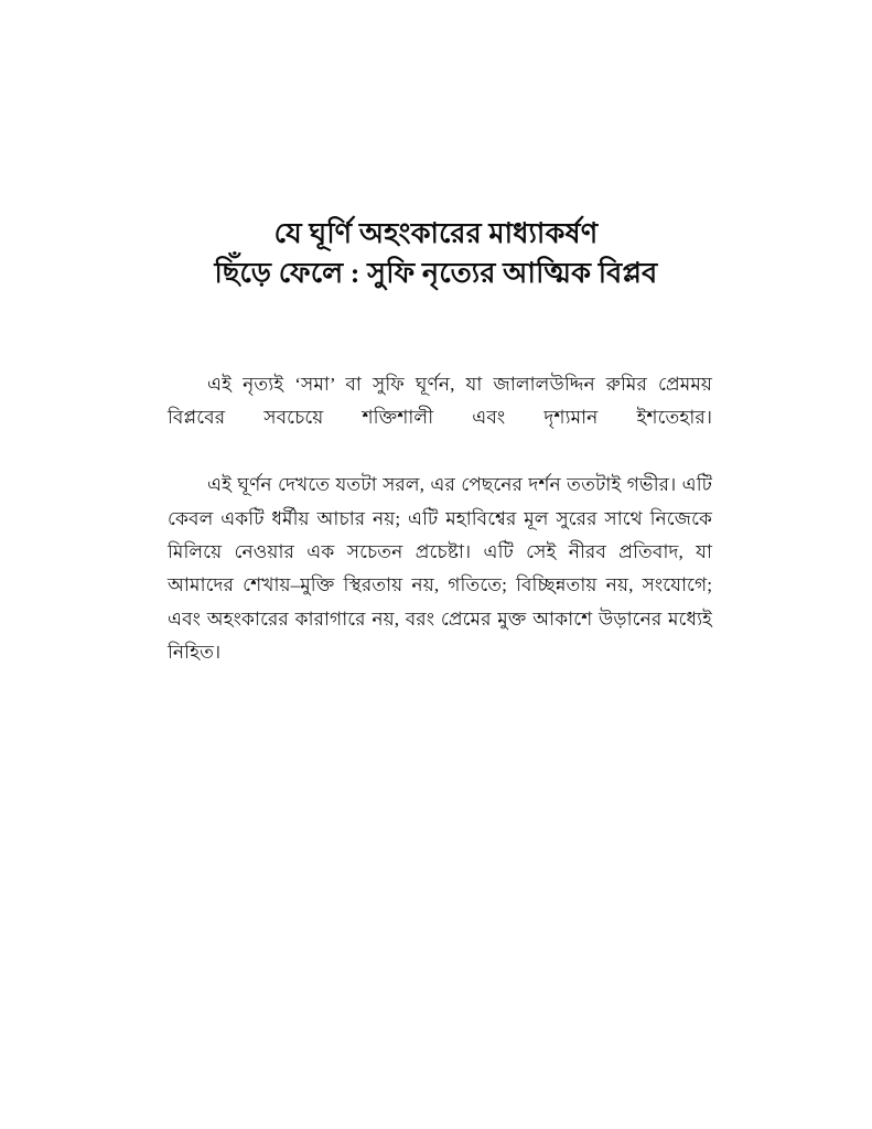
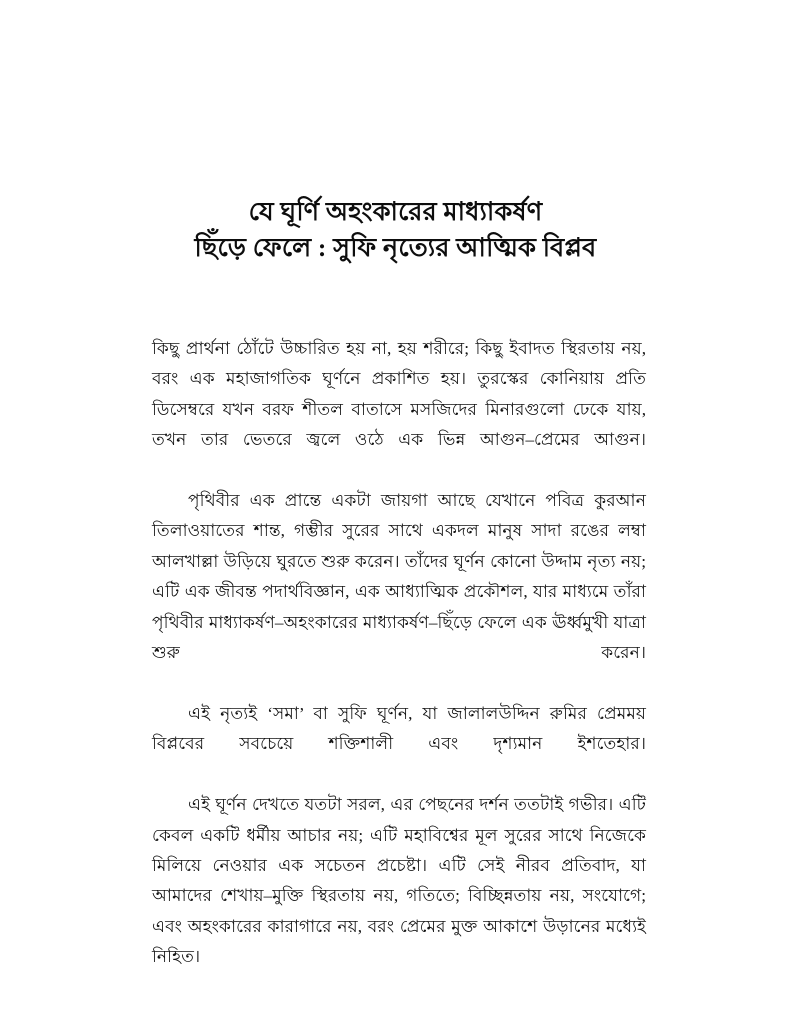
  যে ঘূর্ণি অহংকারের মাধ্যাকর্ষণ
  ছিঁড়ে ফেলে : সুফি নৃত্যের আত্মিক বিপ্লব
+ কিছু প্রার্থনা ঠোঁটে উচ্চারিত হয় না, হয় শরীরে; কিছু ইবাদত স্থিরতায় নয়, বরং এক মহাজাগতিক ঘূর্ণনে প্রকাশিত হয়। তুরস্কের কোনিয়ায় প্রতি ডিসেম্বরে যখন বরফ শীতল বাতাসে মসজিদের মিনারগুলো ঢেকে যায়, তখন তার ভেতরে জ্বলে ওঠে এক ভিন্ন আগুন–প্রেমের আগুন।
+ পৃথিবীর এক প্রান্তে একটা জায়গা আছে যেখানে পবিত্র কুরআন তিলাওয়াতের শান্ত, গম্ভীর সুরের সাথে একদল মানুষ সাদা রঙের লম্বা আলখাল্লা উড়িয়ে ঘুরতে শুরু করেন। তাঁদের ঘূর্ণন কোনো উদ্দাম নৃত্য নয়; এটি এক জীবন্ত পদার্থবিজ্ঞান, এক আধ্যাত্মিক প্রকৌশল, যার মাধ্যমে তাঁরা পৃথিবীর মাধ্যাকর্ষণ–অহংকারের মাধ্যাকর্ষণ–ছিঁড়ে ফেলে এক ঊর্ধ্বমুখী যাত্রা শুরু করেন।
  এই নৃত্যই ‘সমা’ বা সুফি ঘূর্ণন, যা জালালউদ্দিন রুমির প্রেমময় বিপ্লবের সবচেয়ে শক্তিশালী এবং দৃশ্যমান ইশতেহার।
  এই ঘূর্ণন দেখতে যতটা সরল, এর পেছনের দর্শন ততটাই গভীর। এটি কেবল একটি ধর্মীয় আচার নয়; এটি মহাবিশ্বের মূল সুরের সাথে নিজেকে মিলিয়ে নেওয়ার এক সচেতন প্রচেষ্টা। এটি সেই নীরব প্রতিবাদ, যা আমাদের শেখায়–মুক্তি স্থিরতায় নয়, গতিতে; বিচ্ছিন্নতায় নয়, সংযোগে; এবং অহংকারের কারাগারে নয়, বরং প্রেমের মুক্ত আকাশে উড়ানের মধ্যেই নিহিত।
